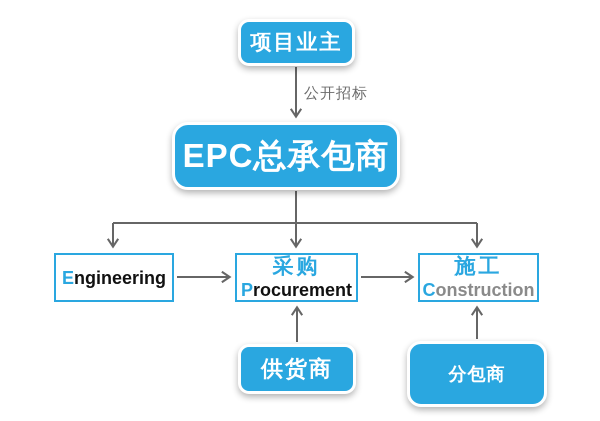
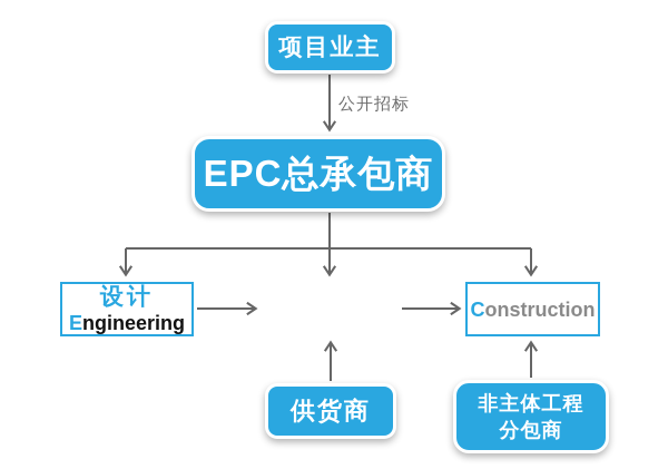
  项目业主
  公开招标
  EPC总承包商
+ 设计
  Engineering
- 采购
- Procurement
- 施工
  Construction
  供货商
+ 非主体工程
  分包商
